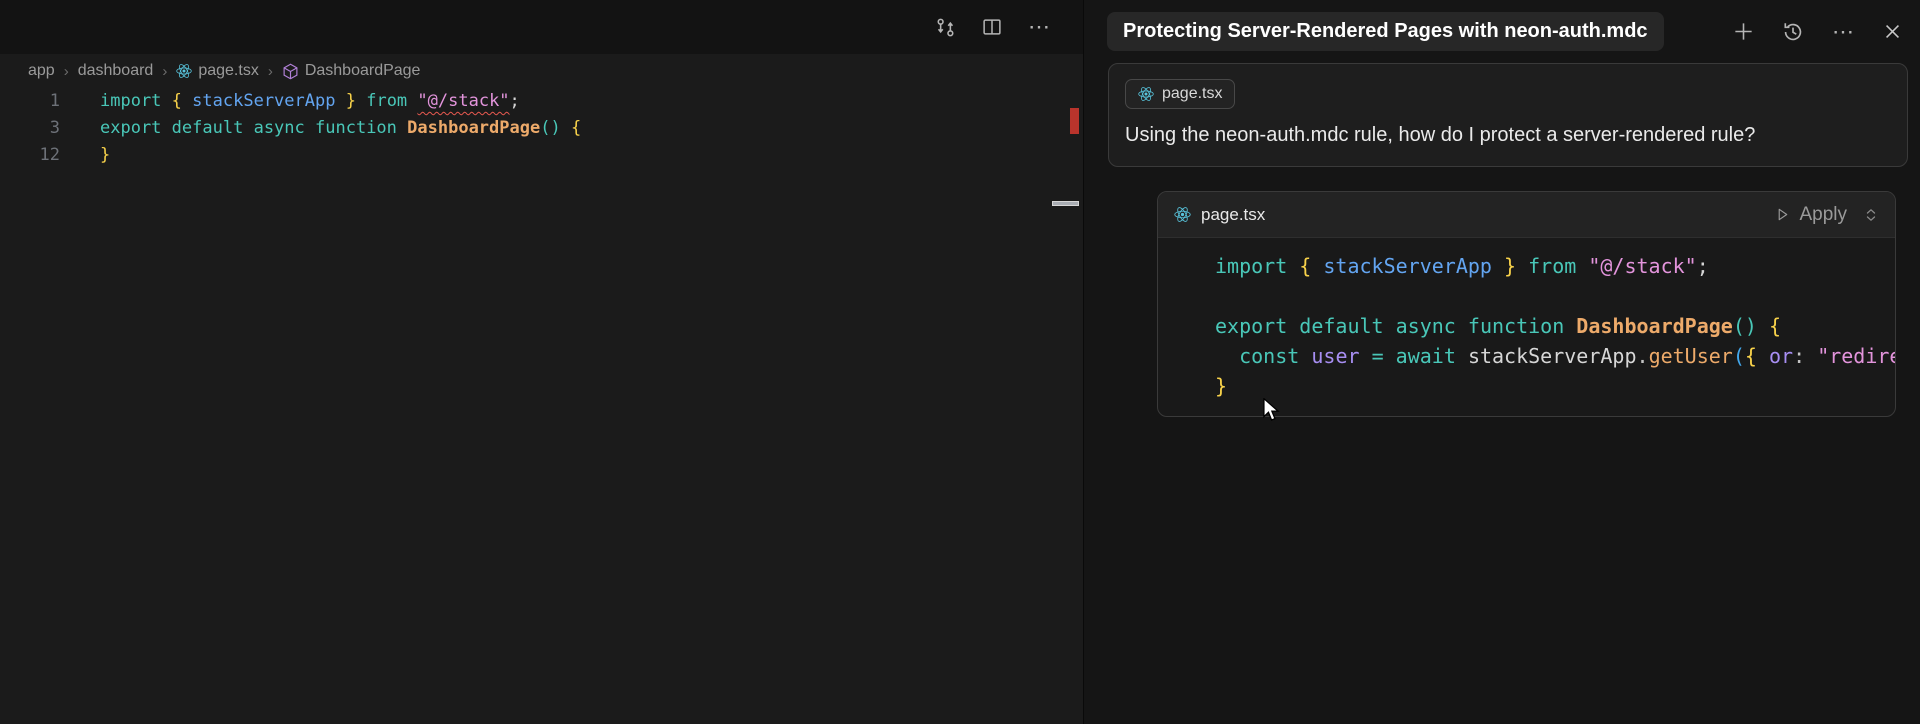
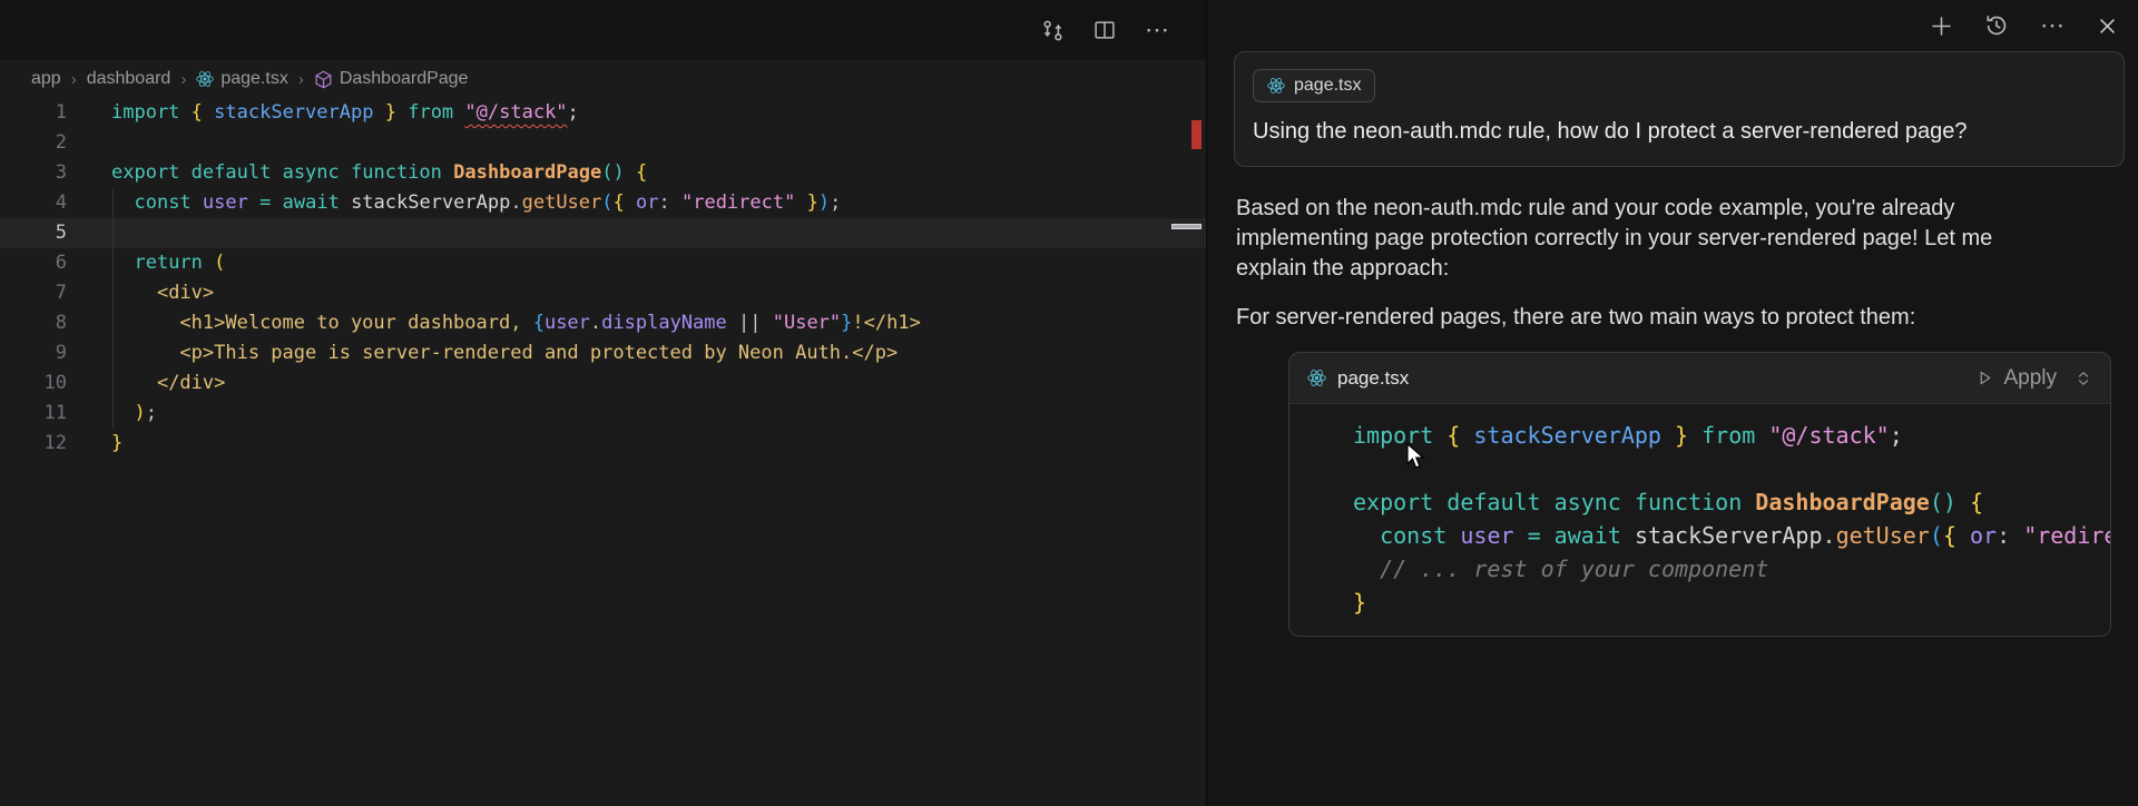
  ⋯
  app
  ›
  dashboard
  ›
  page.tsx
  ›
  DashboardPage
  1
  import { stackServerApp } from "@/stack";
+ 2
  3
  export default async function DashboardPage() {
+ 4
+ const user = await stackServerApp.getUser({ or: "redirect" });
+ 5
+ 6
+ return (
+ 7
+ <div>
+ 8
+ <h1>Welcome to your dashboard, {user.displayName || "User"}!</h1>
+ 9
+ <p>This page is server-rendered and protected by Neon Auth.</p>
+ 10
+ </div>
+ 11
+ );
  12
  }
- Protecting Server-Rendered Pages with neon-auth.mdc
  ⋯
  page.tsx
- Using the neon-auth.mdc rule, how do I protect a server-rendered rule?
+ Using the neon-auth.mdc rule, how do I protect a server-rendered page?
+ Based on the neon-auth.mdc rule and your code example, you're already implementing page protection correctly in your server-rendered page! Let me explain the approach:
+ For server-rendered pages, there are two main ways to protect them:
  page.tsx
  Apply
  import { stackServerApp } from "@/stack";
  export default async function DashboardPage() {
  const user = await stackServerApp.getUser({ or: "redir
+ // ... rest of your component
  }
